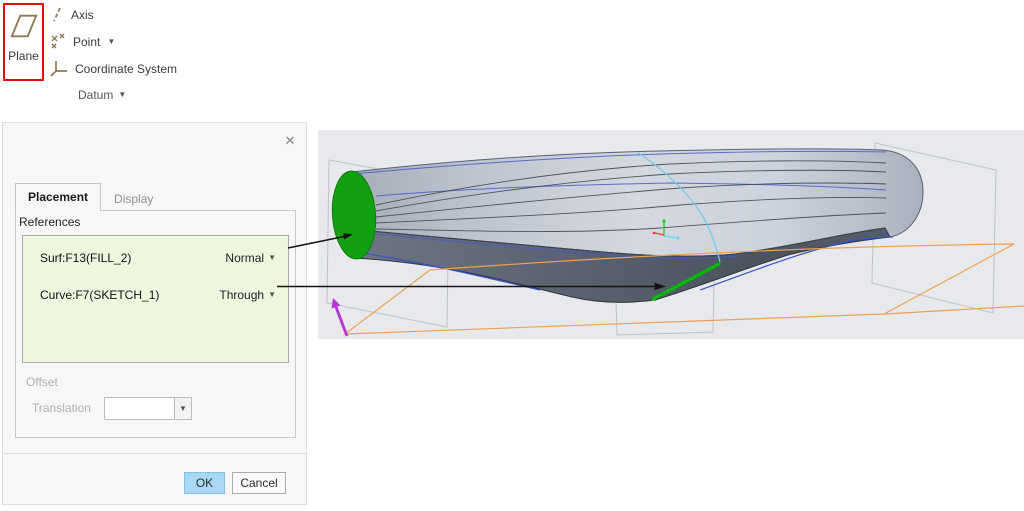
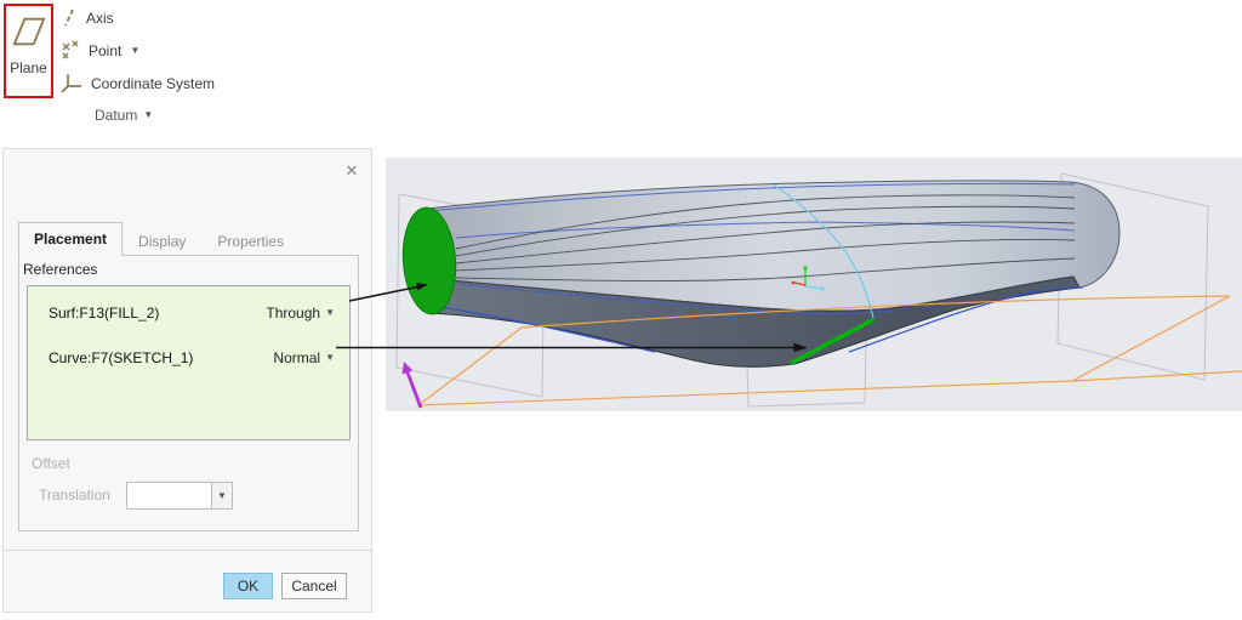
  Plane
  Axis
  Point
  ▼
  Coordinate System
  Datum
  ▼
  ✕
  Placement
  Display
+ Properties
  References
  Surf:F13(FILL_2)
- Normal
+ Through
  ▼
  Curve:F7(SKETCH_1)
- Through
+ Normal
  ▼
  Offset
  Translation
  ▼
  OK
  Cancel
